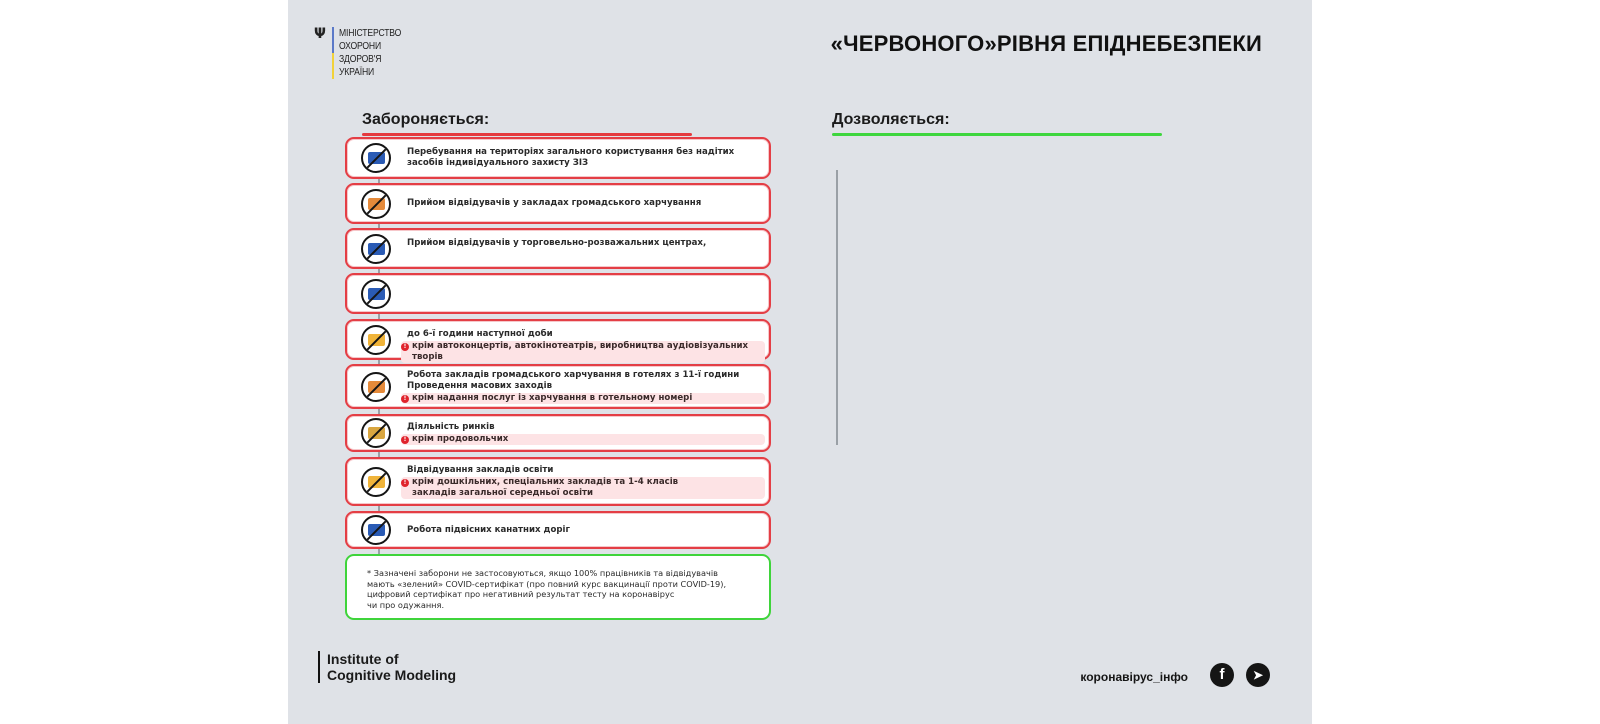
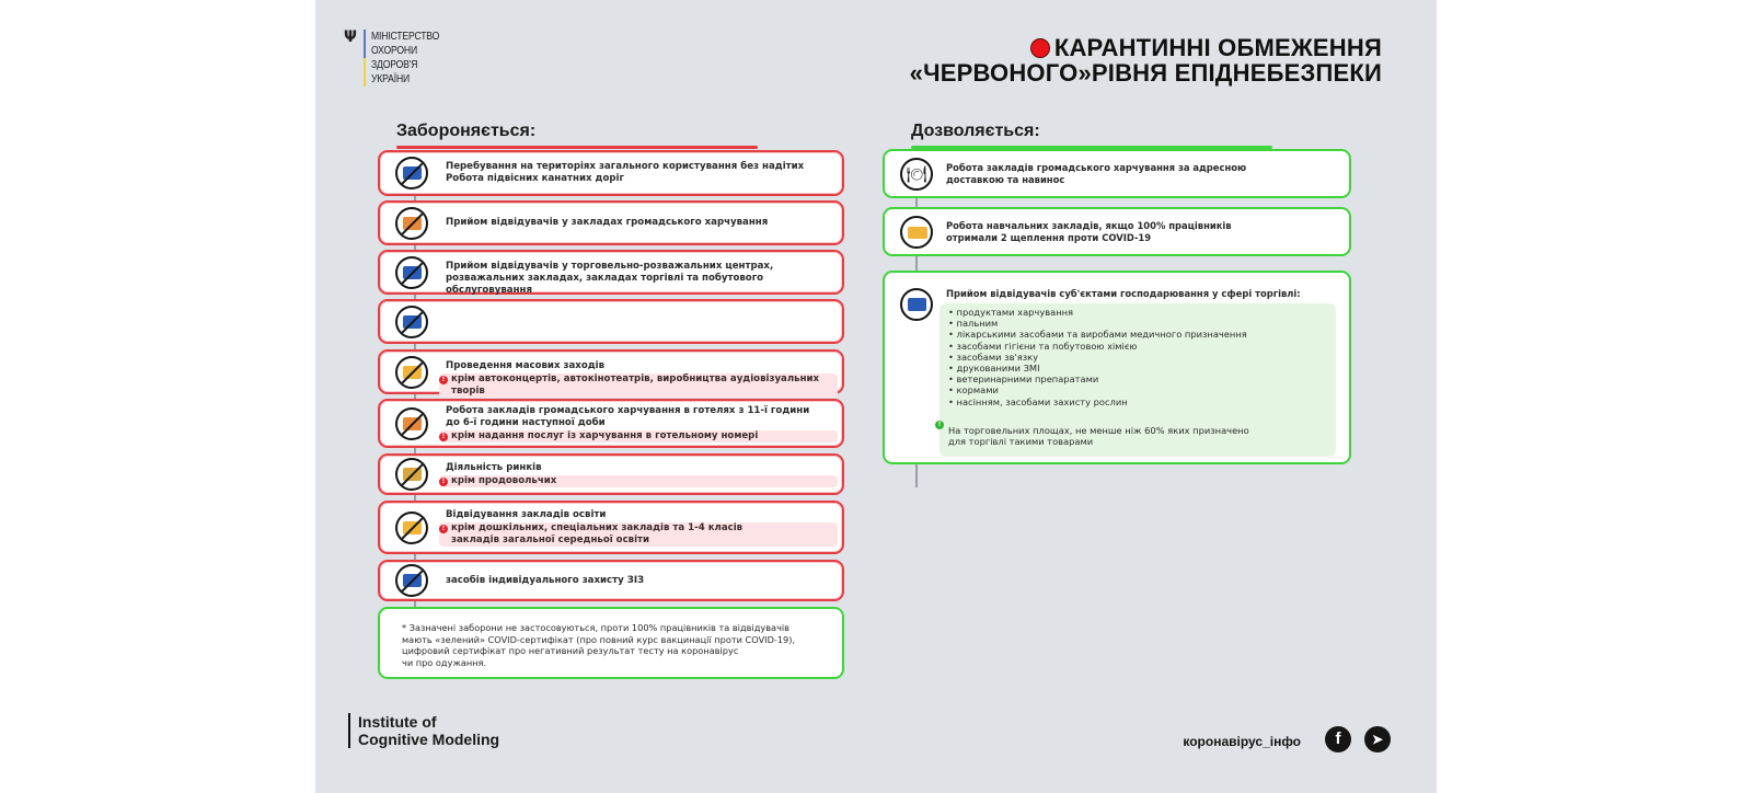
  Ψ
  МІНІСТЕРСТВО
  ОХОРОНИ
  ЗДОРОВ'Я
  УКРАЇНИ
+ КАРАНТИННІ ОБМЕЖЕННЯ
  «ЧЕРВОНОГО»РІВНЯ ЕПІДНЕБЕЗПЕКИ
  Забороняється:
  Перебування на територіях загального користування без надітих
- засобів індивідуального захисту ЗІЗ
+ Робота підвісних канатних доріг
  Прийом відвідувачів у закладах громадського харчування
  Прийом відвідувачів у торговельно-розважальних центрах,
+ розважальних закладах, закладах торгівлі та побутового обслуговування
- до 6-ї години наступної доби
+ Проведення масових заходів
  крім автоконцертів, автокінотеатрів, виробництва аудіовізуальних творів
  Робота закладів громадського харчування в готелях з 11-ї години
- Проведення масових заходів
+ до 6-ї години наступної доби
  крім надання послуг із харчування в готельному номері
  Діяльність ринків
  крім продовольчих
  Відвідування закладів освіти
  крім дошкільних, спеціальних закладів та 1-4 класів
  закладів загальної середньої освіти
- Робота підвісних канатних доріг
+ засобів індивідуального захисту ЗІЗ
- * Зазначені заборони не застосовуються, якщо 100% працівників та відвідувачів
+ * Зазначені заборони не застосовуються, проти 100% працівників та відвідувачів
  мають «зелений» COVID-сертифікат (про повний курс вакцинації проти COVID-19),
  цифровий сертифікат про негативний результат тесту на коронавірус
  чи про одужання.
  Дозволяється:
+ 🍽
+ Робота закладів громадського харчування за адресною
+ доставкою та навинос
+ Робота навчальних закладів, якщо 100% працівників
+ отримали 2 щеплення проти COVID-19
+ Прийом відвідувачів суб'єктами господарювання у сфері торгівлі:
+ продуктами харчування
+ пальним
+ лікарськими засобами та виробами медичного призначення
+ засобами гігієни та побутовою хімією
+ засобами зв'язку
+ друкованими ЗМІ
+ ветеринарними препаратами
+ кормами
+ насінням, засобами захисту рослин
+ На торговельних площах, не менше ніж 60% яких призначено
+ для торгівлі такими товарами
  Institute of
  Cognitive Modeling
  коронавірус_інфо
  f
  ➤
